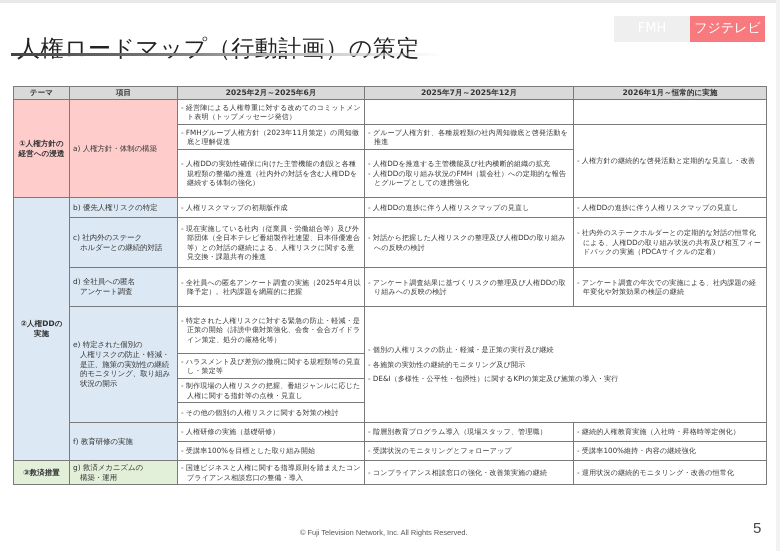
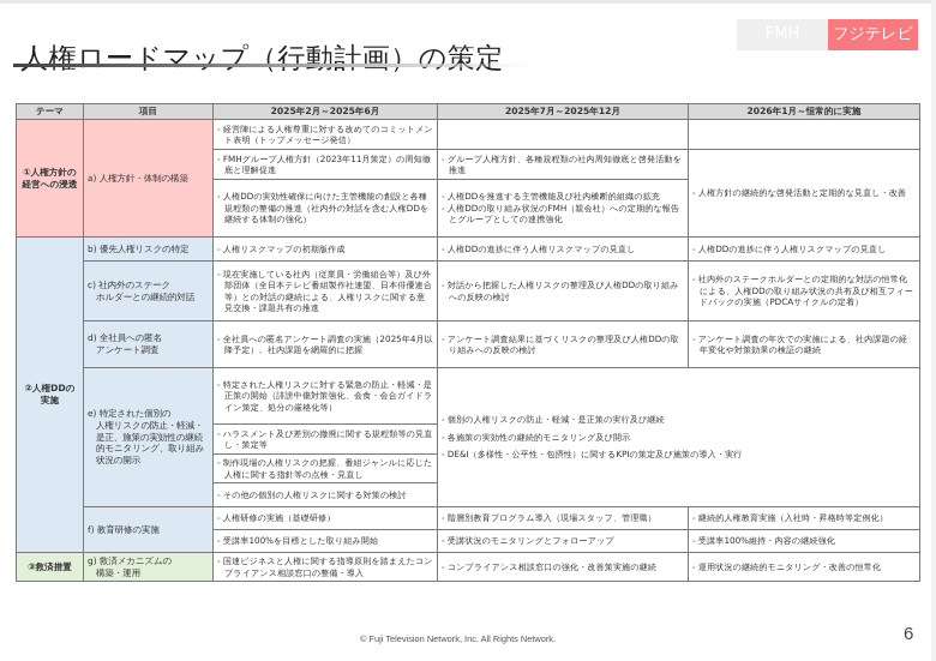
  人権ロードマップ（行動計画）の策定
  フジテレビ
  テーマ	項目	2025年2月～2025年6月	2025年7月～2025年12月	2026年1月～恒常的に実施
  ①人権方針の経営への浸透	a) 人権方針・体制の構築	- 経営陣による人権尊重に対する改めてのコミットメント表明（トップメッセージ発信）
  - FMHグループ人権方針（2023年11月策定）の周知徹底と理解促進	- グループ人権方針、各種規程類の社内周知徹底と啓発活動を推進	- 人権方針の継続的な啓発活動と定期的な見直し・改善
  - 人権DDの実効性確保に向けた主管機能の創設と各種規程類の整備の推進（社内外の対話を含む人権DDを継続する体制の強化）	- 人権DDを推進する主管機能及び社内横断的組織の拡充 - 人権DDの取り組み状況のFMH（親会社）への定期的な報告とグループとしての連携強化
  ②人権DDの実施	b) 優先人権リスクの特定	- 人権リスクマップの初期版作成	- 人権DDの進捗に伴う人権リスクマップの見直し	- 人権DDの進捗に伴う人権リスクマップの見直し
  c) 社内外のステーク ホルダーとの継続的対話	- 現在実施している社内（従業員・労働組合等）及び外部団体（全日本テレビ番組製作社連盟、日本俳優連合等）との対話の継続による、人権リスクに関する意見交換・課題共有の推進	- 対話から把握した人権リスクの整理及び人権DDの取り組みへの反映の検討	- 社内外のステークホルダーとの定期的な対話の恒常化による、人権DDの取り組み状況の共有及び相互フィードバックの実施（PDCAサイクルの定着）
  d) 全社員への匿名 アンケート調査	- 全社員への匿名アンケート調査の実施（2025年4月以降予定）。社内課題を網羅的に把握	- アンケート調査結果に基づくリスクの整理及び人権DDの取り組みへの反映の検討	- アンケート調査の年次での実施による、社内課題の経年変化や対策効果の検証の継続
  e) 特定された個別の 人権リスクの防止・軽減・是正、施策の実効性の継続的モニタリング、取り組み状況の開示	- 特定された人権リスクに対する緊急の防止・軽減・是正策の開始（誹謗中傷対策強化、会食・会合ガイドライン策定、処分の厳格化等）	- 個別の人権リスクの防止・軽減・是正策の実行及び継続 - 各施策の実効性の継続的モニタリング及び開示 - DE&I（多様性・公平性・包摂性）に関するKPIの策定及び施策の導入・実行
  - ハラスメント及び差別の撤廃に関する規程類等の見直し・策定等
  - 制作現場の人権リスクの把握、番組ジャンルに応じた人権に関する指針等の点検・見直し
  - その他の個別の人権リスクに関する対策の検討
  f) 教育研修の実施	- 人権研修の実施（基礎研修）	- 階層別教育プログラム導入（現場スタッフ、管理職）	- 継続的人権教育実施（入社時・昇格時等定例化）
  - 受講率100%を目標とした取り組み開始	- 受講状況のモニタリングとフォローアップ	- 受講率100%維持・内容の継続強化
  ③救済措置	g) 救済メカニズムの 構築・運用	- 国連ビジネスと人権に関する指導原則を踏まえたコンプライアンス相談窓口の整備・導入	- コンプライアンス相談窓口の強化・改善策実施の継続	- 運用状況の継続的モニタリング・改善の恒常化
- © Fuji Television Network, Inc. All Rights Reserved.
+ © Fuji Television Network, Inc. All Rights Network.
- 5
+ 6
